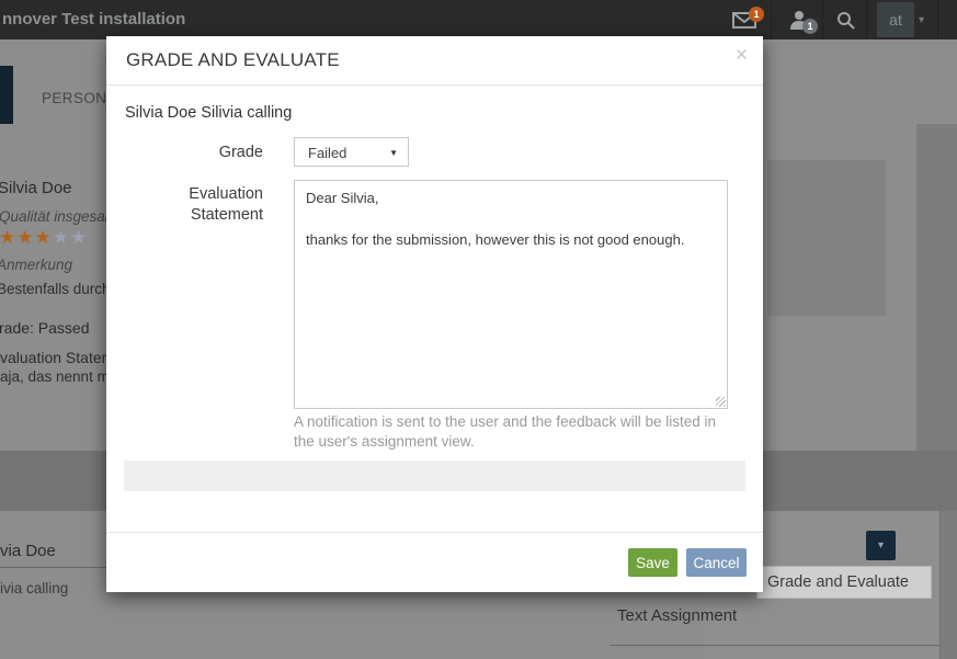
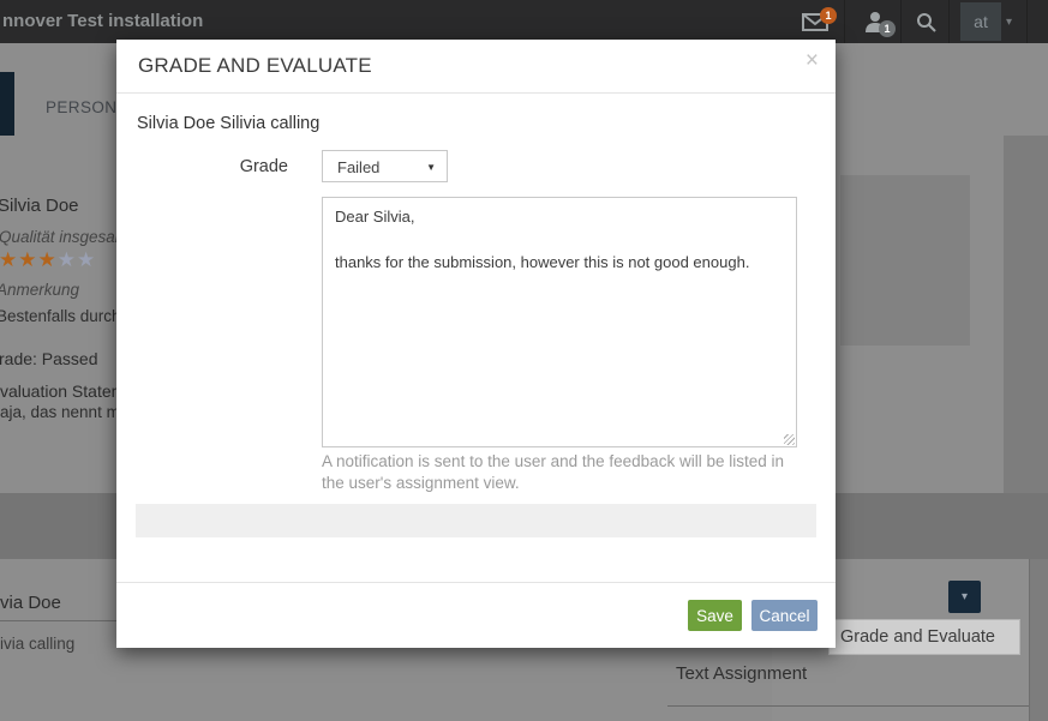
  Silvia Doe
  Qualität insgesa
  ★★★★★
  Anmerkung
  Bestenfalls durc
  rade: Passed
  valuation State
  aja, das nennt m
  via Doe
  ivia calling
  ▾
  Grade and Evaluate
  Text Assignment
  nnover Test installation
  1
  1
  at
  ▾
  GRADE AND EVALUATE
  ×
  Silvia Doe Silivia calling
  Grade
  Failed
  ▼
- Evaluation Statement
  Dear Silvia,
  thanks for the submission, however this is not good enough.
  A notification is sent to the user and the feedback will be listed in
  the user's assignment view.
  Save
  Cancel
